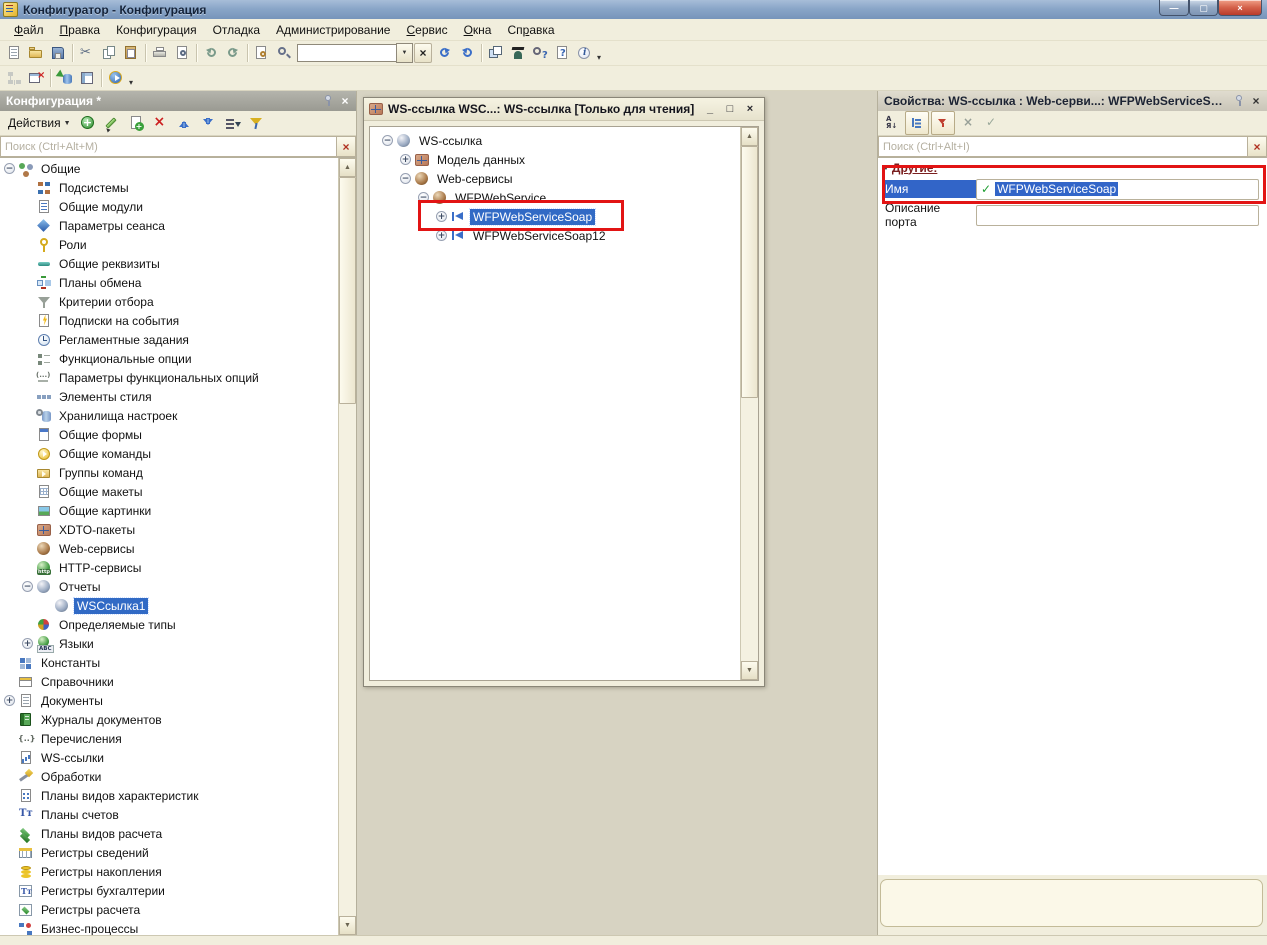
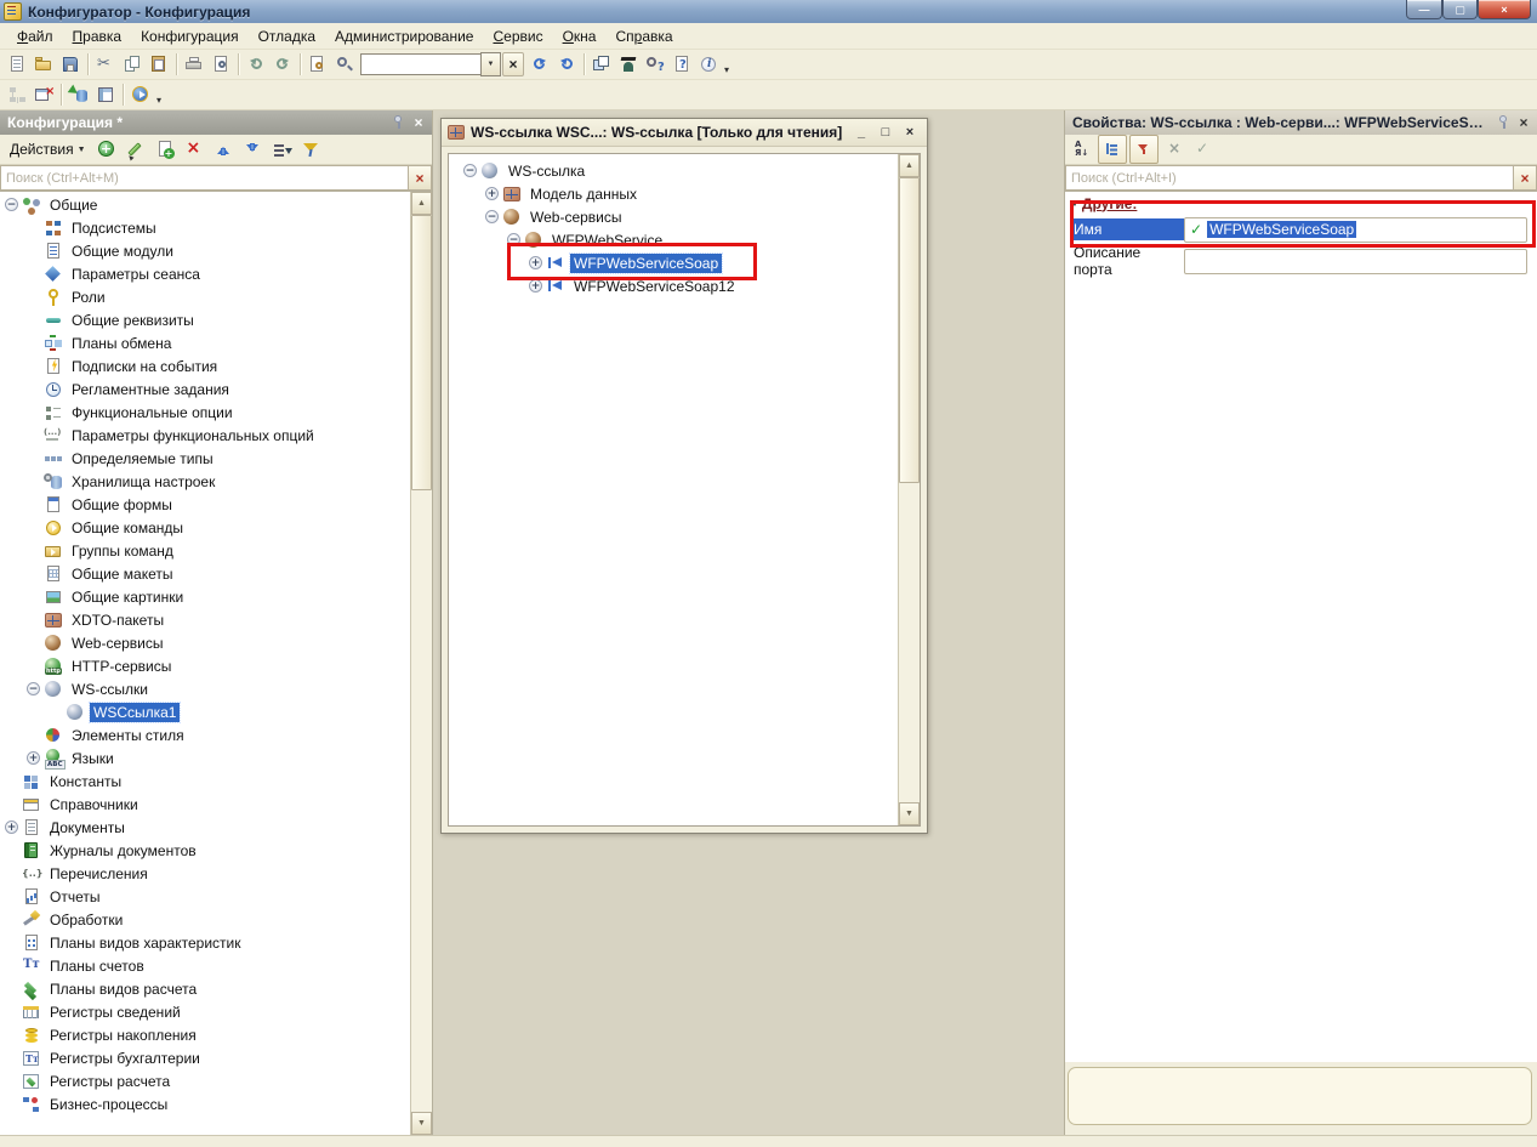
  Конфигуратор - Конфигурация
  —
  ▢
  ×
  Файл
  Правка
  Конфигурация
  Отладка
  Администрирование
  Сервис
  Окна
  Справка
  ×
  ▾
  ▾
  Конфигурация *
  ×
  Действия
  Поиск (Ctrl+Alt+M)
  ×
  −
  Общие
  Подсистемы
  Общие модули
  Параметры сеанса
  Роли
  Общие реквизиты
  Планы обмена
- Критерии отбора
  Подписки на события
  Регламентные задания
  Функциональные опции
  Параметры функциональных опций
- Элементы стиля
+ Определяемые типы
  Хранилища настроек
  Общие формы
  Общие команды
  Группы команд
  Общие макеты
  Общие картинки
  XDTO-пакеты
  Web-сервисы
  HTTP-сервисы
  −
- Отчеты
+ WS-ссылки
  WSСсылка1
- Определяемые типы
+ Элементы стиля
  +
  Языки
  Константы
  Справочники
  +
  Документы
  Журналы документов
  Перечисления
- WS-ссылки
+ Отчеты
  Обработки
  Планы видов характеристик
  Планы счетов
  Планы видов расчета
  Регистры сведений
  Регистры накопления
  Регистры бухгалтерии
  Регистры расчета
  Бизнес-процессы
  WS-ссылка WSC...: WS-ссылка [Только для чтения]
  _
  □
  ×
  −
  WS-ссылка
  +
  Модель данных
  −
  Web-сервисы
  −
  WFPWebService
  +
  WFPWebServiceSoap
  +
  WFPWebServiceSoap12
  Свойства: WS-ссылка : Web-серви...: WFPWebServiceSoap
  ×
  Поиск (Ctrl+Alt+I)
  ×
  ▼
  Другие:
  Имя
  ✓
  WFPWebServiceSoap
  Описание порта
